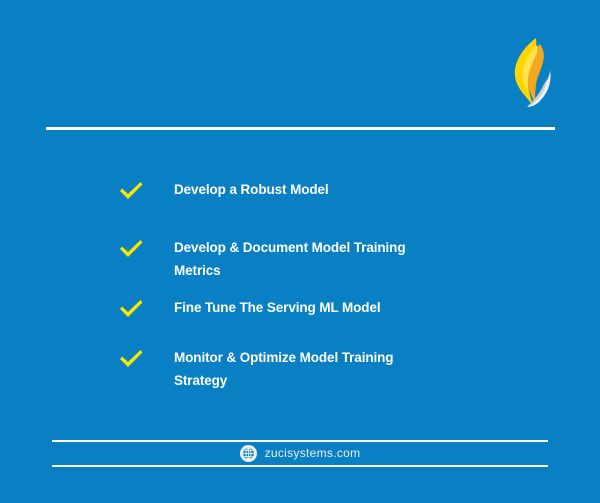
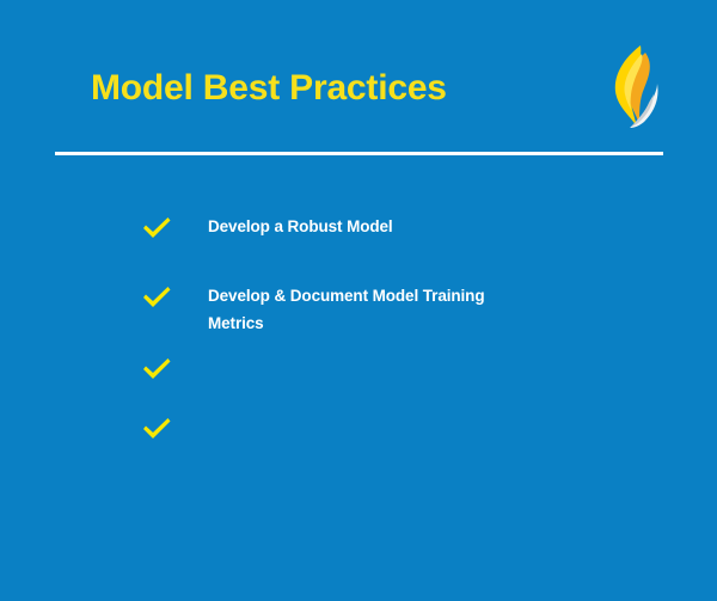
+ Model Best Practices
  Develop a Robust Model
  Develop & Document Model Training Metrics
- Fine Tune The Serving ML Model
- Monitor & Optimize Model Training Strategy
- zucisystems.com
